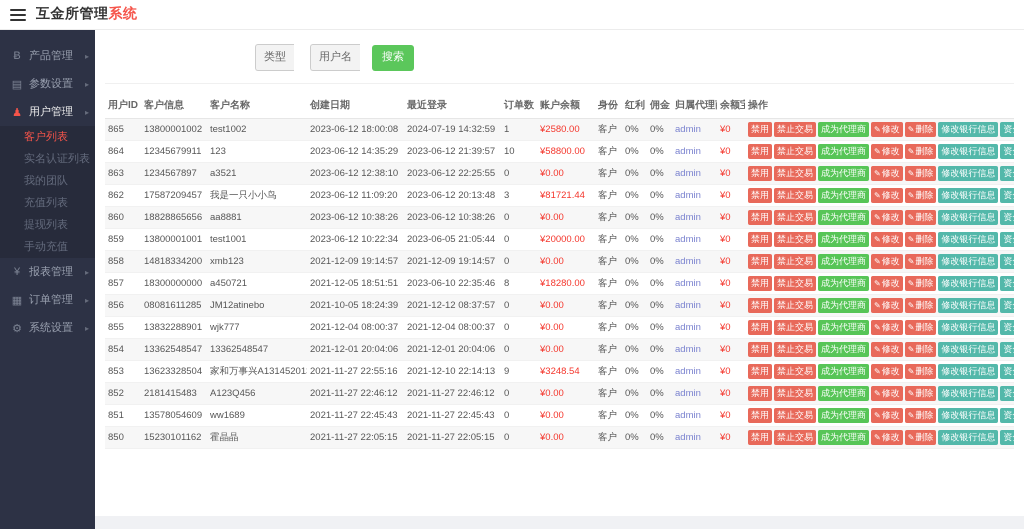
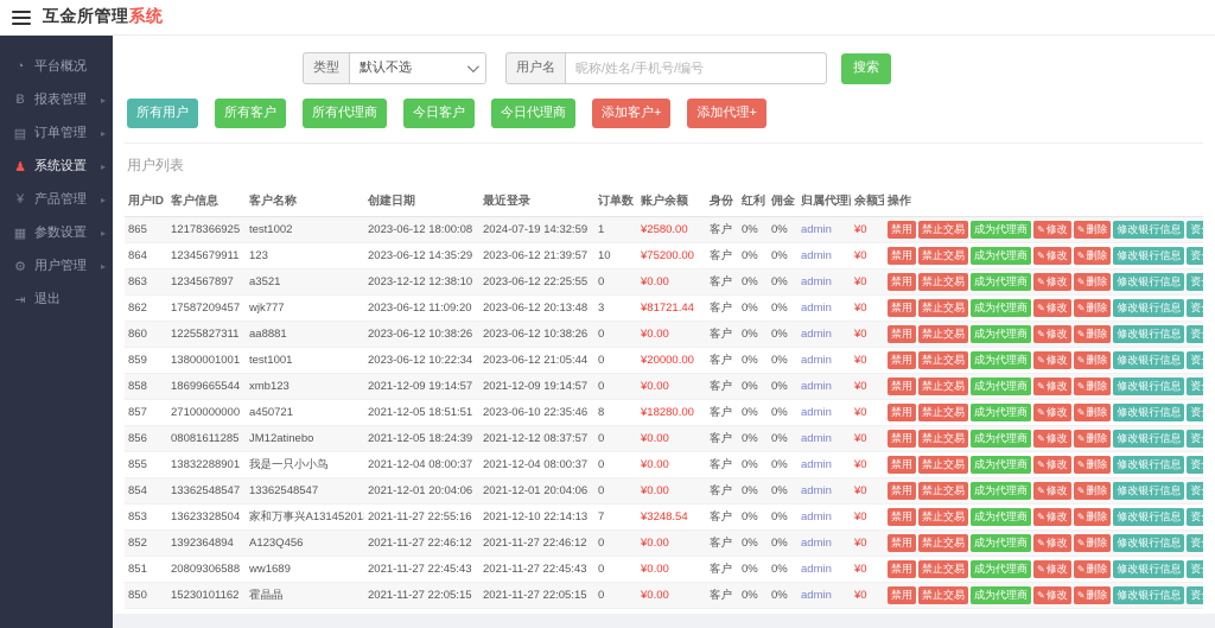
  互金所管理系统
+ ◔
+ 平台概况
  Ƀ
- 产品管理
+ 报表管理
  ▸
  ▤
- 参数设置
+ 订单管理
  ▸
  ♟
- 用户管理
+ 系统设置
  ▸
- 客户列表
- 实名认证列表
- 我的团队
- 充值列表
- 提现列表
- 手动充值
  ¥
- 报表管理
+ 产品管理
  ▸
  ▦
- 订单管理
+ 参数设置
  ▸
  ⚙
- 系统设置
+ 用户管理
  ▸
+ ⇥
+ 退出
  类型
+ 默认不选
  用户名
+ 昵称/姓名/手机号/编号
  搜索
+ 所有用户
+ 所有客户
+ 所有代理商
+ 今日客户
+ 今日代理商
+ 添加客户+
+ 添加代理+
+ 用户列表
  用户ID	客户信息	客户名称	创建日期	最近登录	订单数	账户余额	身份	红利	佣金	归属代理	余额	操作
- 865	13800001002	test1002	2023-06-12 18:00:08	2024-07-19 14:32:59	1	¥2580.00	客户	0%	0%	admin	¥0	禁用 禁止交易 成为代理商 ✎修改 ✎删除 修改银行信息 资
+ 865	12178366925	test1002	2023-06-12 18:00:08	2024-07-19 14:32:59	1	¥2580.00	客户	0%	0%	admin	¥0	禁用 禁止交易 成为代理商 ✎修改 ✎删除 修改银行信息 资
- 864	12345679911	123	2023-06-12 14:35:29	2023-06-12 21:39:57	10	¥58800.00	客户	0%	0%	admin	¥0	禁用 禁止交易 成为代理商 ✎修改 ✎删除 修改银行信息 资
+ 864	12345679911	123	2023-06-12 14:35:29	2023-06-12 21:39:57	10	¥75200.00	客户	0%	0%	admin	¥0	禁用 禁止交易 成为代理商 ✎修改 ✎删除 修改银行信息 资
- 863	1234567897	a3521	2023-06-12 12:38:10	2023-06-12 22:25:55	0	¥0.00	客户	0%	0%	admin	¥0	禁用 禁止交易 成为代理商 ✎修改 ✎删除 修改银行信息 资
+ 863	1234567897	a3521	2023-12-12 12:38:10	2023-06-12 22:25:55	0	¥0.00	客户	0%	0%	admin	¥0	禁用 禁止交易 成为代理商 ✎修改 ✎删除 修改银行信息 资
- 862	17587209457	我是一只小小鸟	2023-06-12 11:09:20	2023-06-12 20:13:48	3	¥81721.44	客户	0%	0%	admin	¥0	禁用 禁止交易 成为代理商 ✎修改 ✎删除 修改银行信息 资
+ 862	17587209457	wjk777	2023-06-12 11:09:20	2023-06-12 20:13:48	3	¥81721.44	客户	0%	0%	admin	¥0	禁用 禁止交易 成为代理商 ✎修改 ✎删除 修改银行信息 资
- 860	18828865656	aa8881	2023-06-12 10:38:26	2023-06-12 10:38:26	0	¥0.00	客户	0%	0%	admin	¥0	禁用 禁止交易 成为代理商 ✎修改 ✎删除 修改银行信息 资
+ 860	12255827311	aa8881	2023-06-12 10:38:26	2023-06-12 10:38:26	0	¥0.00	客户	0%	0%	admin	¥0	禁用 禁止交易 成为代理商 ✎修改 ✎删除 修改银行信息 资
- 859	13800001001	test1001	2023-06-12 10:22:34	2023-06-05 21:05:44	0	¥20000.00	客户	0%	0%	admin	¥0	禁用 禁止交易 成为代理商 ✎修改 ✎删除 修改银行信息 资
+ 859	13800001001	test1001	2023-06-12 10:22:34	2023-06-12 21:05:44	0	¥20000.00	客户	0%	0%	admin	¥0	禁用 禁止交易 成为代理商 ✎修改 ✎删除 修改银行信息 资
- 858	14818334200	xmb123	2021-12-09 19:14:57	2021-12-09 19:14:57	0	¥0.00	客户	0%	0%	admin	¥0	禁用 禁止交易 成为代理商 ✎修改 ✎删除 修改银行信息 资
+ 858	18699665544	xmb123	2021-12-09 19:14:57	2021-12-09 19:14:57	0	¥0.00	客户	0%	0%	admin	¥0	禁用 禁止交易 成为代理商 ✎修改 ✎删除 修改银行信息 资
- 857	18300000000	a450721	2021-12-05 18:51:51	2023-06-10 22:35:46	8	¥18280.00	客户	0%	0%	admin	¥0	禁用 禁止交易 成为代理商 ✎修改 ✎删除 修改银行信息 资
+ 857	27100000000	a450721	2021-12-05 18:51:51	2023-06-10 22:35:46	8	¥18280.00	客户	0%	0%	admin	¥0	禁用 禁止交易 成为代理商 ✎修改 ✎删除 修改银行信息 资
- 856	08081611285	JM12atinebo	2021-10-05 18:24:39	2021-12-12 08:37:57	0	¥0.00	客户	0%	0%	admin	¥0	禁用 禁止交易 成为代理商 ✎修改 ✎删除 修改银行信息 资
+ 856	08081611285	JM12atinebo	2021-12-05 18:24:39	2021-12-12 08:37:57	0	¥0.00	客户	0%	0%	admin	¥0	禁用 禁止交易 成为代理商 ✎修改 ✎删除 修改银行信息 资
- 855	13832288901	wjk777	2021-12-04 08:00:37	2021-12-04 08:00:37	0	¥0.00	客户	0%	0%	admin	¥0	禁用 禁止交易 成为代理商 ✎修改 ✎删除 修改银行信息 资
+ 855	13832288901	我是一只小小鸟	2021-12-04 08:00:37	2021-12-04 08:00:37	0	¥0.00	客户	0%	0%	admin	¥0	禁用 禁止交易 成为代理商 ✎修改 ✎删除 修改银行信息 资
  854	13362548547	13362548547	2021-12-01 20:04:06	2021-12-01 20:04:06	0	¥0.00	客户	0%	0%	admin	¥0	禁用 禁止交易 成为代理商 ✎修改 ✎删除 修改银行信息 资
- 853	13623328504	家和万事兴A13145201	2021-11-27 22:55:16	2021-12-10 22:14:13	9	¥3248.54	客户	0%	0%	admin	¥0	禁用 禁止交易 成为代理商 ✎修改 ✎删除 修改银行信息 资
+ 853	13623328504	家和万事兴A13145201	2021-11-27 22:55:16	2021-12-10 22:14:13	7	¥3248.54	客户	0%	0%	admin	¥0	禁用 禁止交易 成为代理商 ✎修改 ✎删除 修改银行信息 资
- 852	2181415483	A123Q456	2021-11-27 22:46:12	2021-11-27 22:46:12	0	¥0.00	客户	0%	0%	admin	¥0	禁用 禁止交易 成为代理商 ✎修改 ✎删除 修改银行信息 资
+ 852	1392364894	A123Q456	2021-11-27 22:46:12	2021-11-27 22:46:12	0	¥0.00	客户	0%	0%	admin	¥0	禁用 禁止交易 成为代理商 ✎修改 ✎删除 修改银行信息 资
- 851	13578054609	ww1689	2021-11-27 22:45:43	2021-11-27 22:45:43	0	¥0.00	客户	0%	0%	admin	¥0	禁用 禁止交易 成为代理商 ✎修改 ✎删除 修改银行信息 资
+ 851	20809306588	ww1689	2021-11-27 22:45:43	2021-11-27 22:45:43	0	¥0.00	客户	0%	0%	admin	¥0	禁用 禁止交易 成为代理商 ✎修改 ✎删除 修改银行信息 资
  850	15230101162	霍晶晶	2021-11-27 22:05:15	2021-11-27 22:05:15	0	¥0.00	客户	0%	0%	admin	¥0	禁用 禁止交易 成为代理商 ✎修改 ✎删除 修改银行信息 资
